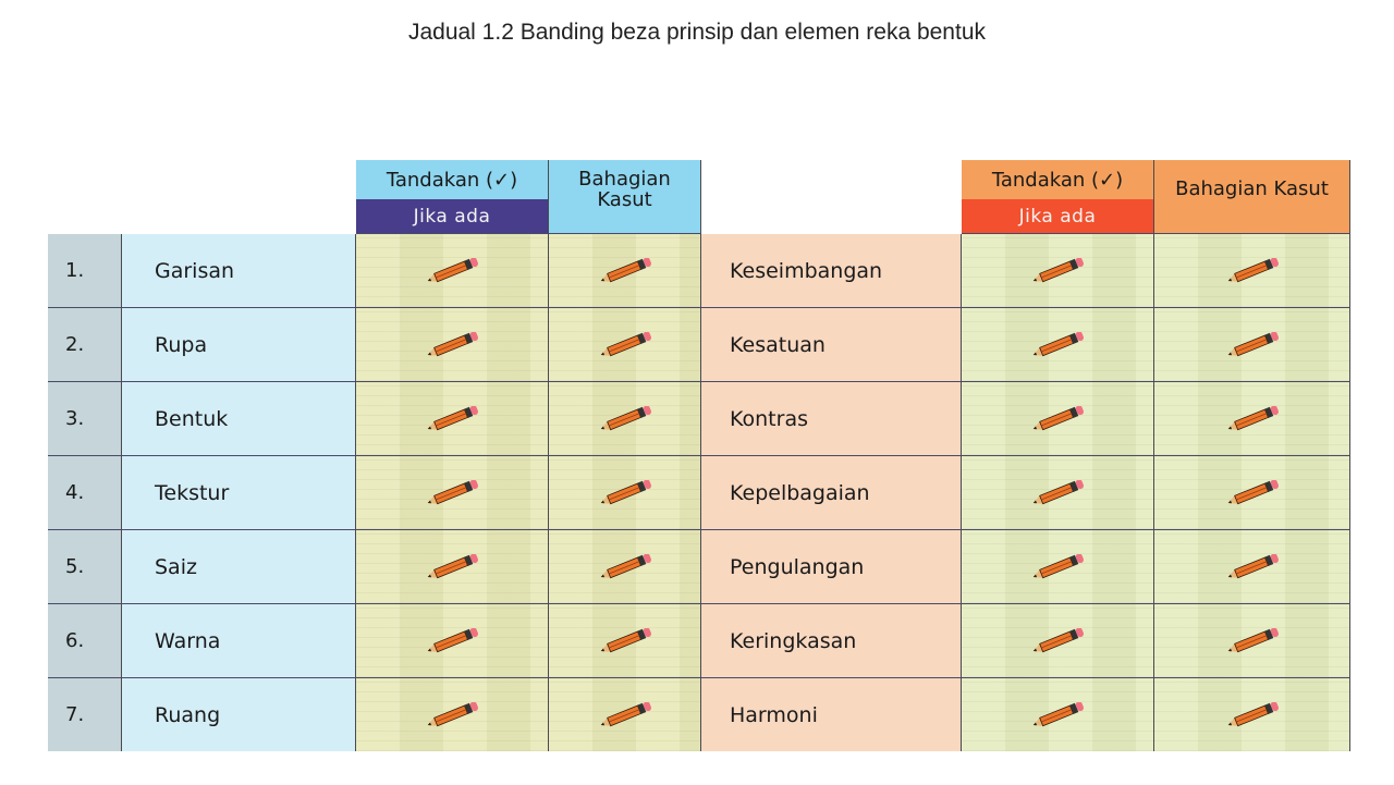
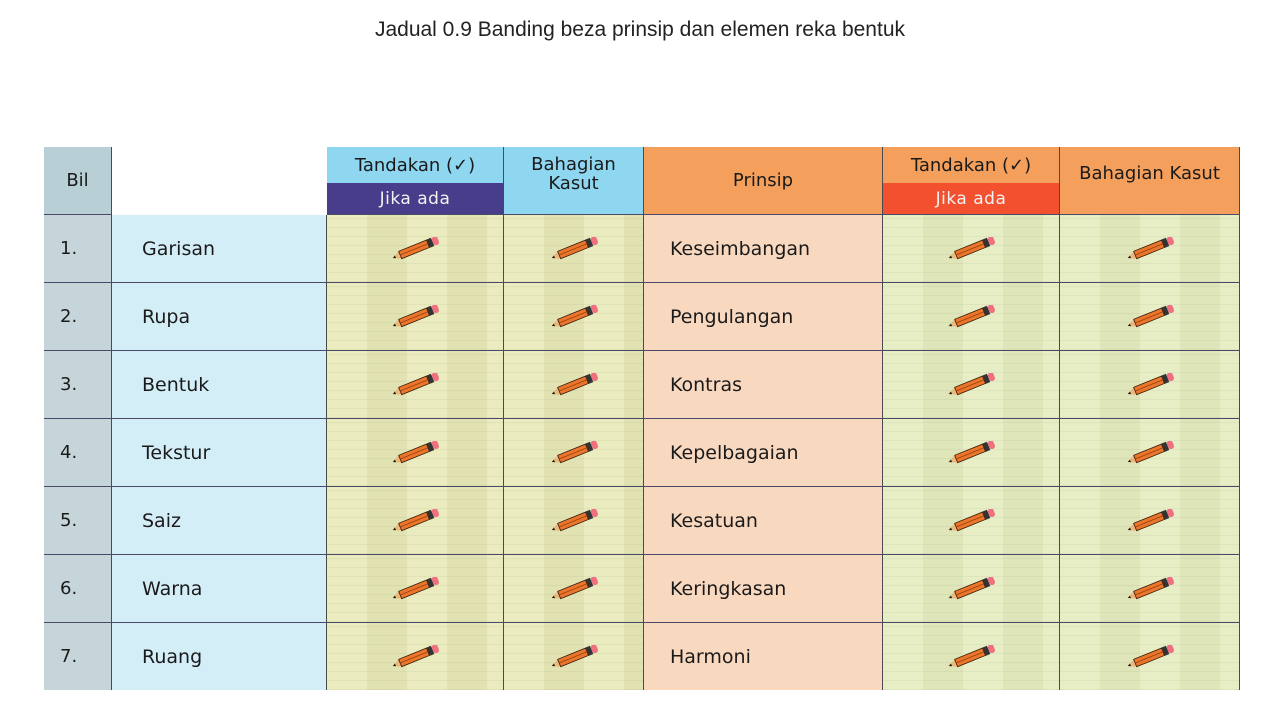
- Jadual 1.2 Banding beza prinsip dan elemen reka bentuk
+ Jadual 0.9 Banding beza prinsip dan elemen reka bentuk
+ Bil
  Tandakan (✓)
  Jika ada
  Bahagian Kasut
+ Prinsip
  Tandakan (✓)
  Jika ada
  Bahagian Kasut
  1.
  Garisan
  Keseimbangan
  2.
  Rupa
- Kesatuan
+ Pengulangan
  3.
  Bentuk
  Kontras
  4.
  Tekstur
  Kepelbagaian
  5.
  Saiz
- Pengulangan
+ Kesatuan
  6.
  Warna
  Keringkasan
  7.
  Ruang
  Harmoni
